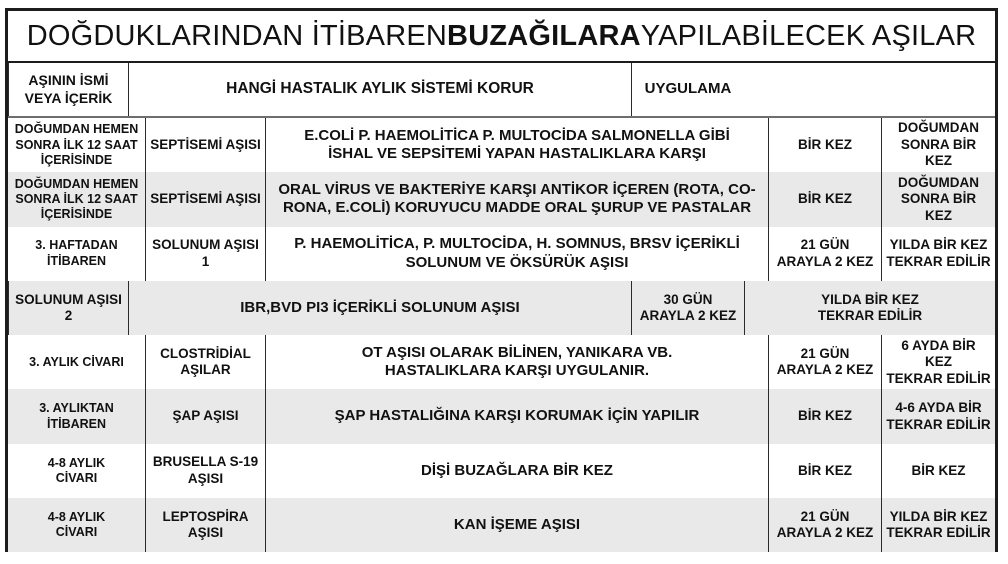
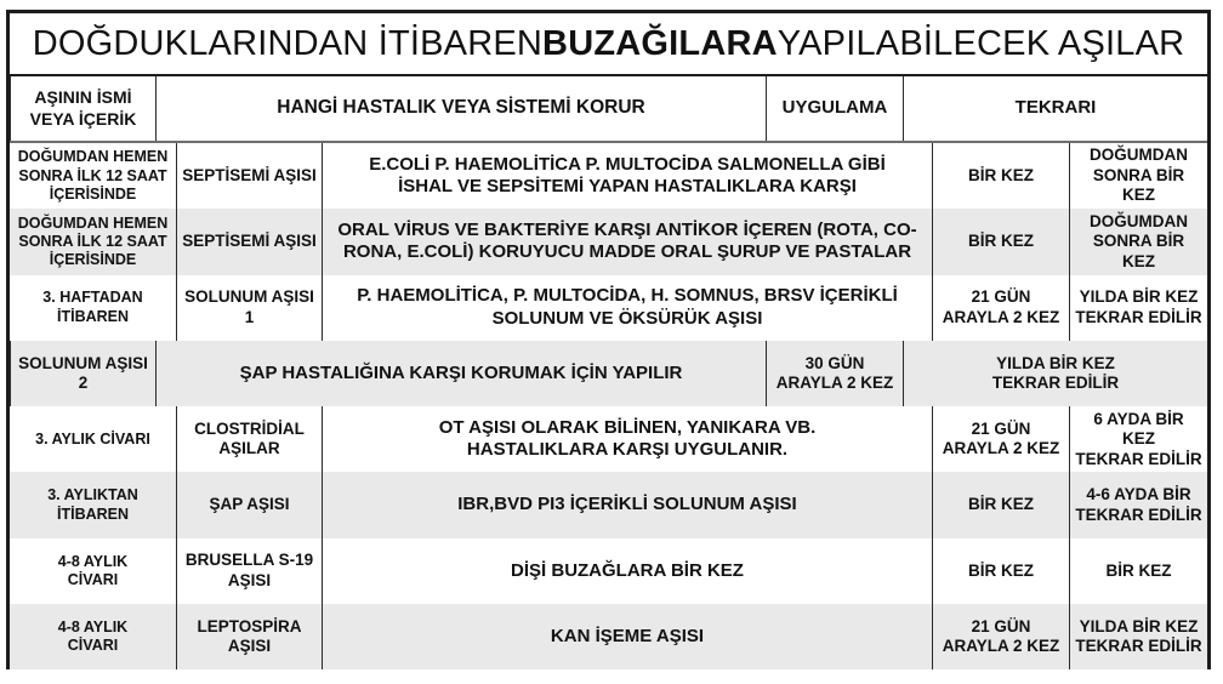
  DOĞDUKLARINDAN İTİBAREN
  BUZAĞILARA
  YAPILABİLECEK AŞILAR
  AŞININ İSMİ
  VEYA İÇERİK
- HANGİ HASTALIK AYLIK SİSTEMİ KORUR
+ HANGİ HASTALIK VEYA SİSTEMİ KORUR
  UYGULAMA
+ TEKRARI
  DOĞUMDAN HEMEN
  SONRA İLK 12 SAAT
  İÇERİSİNDE
  SEPTİSEMİ AŞISI
  E.COLİ P. HAEMOLİTİCA P. MULTOCİDA SALMONELLA GİBİ
  İSHAL VE SEPSİTEMİ YAPAN HASTALIKLARA KARŞI
  BİR KEZ
  DOĞUMDAN
  SONRA BİR KEZ
  DOĞUMDAN HEMEN
  SONRA İLK 12 SAAT
  İÇERİSİNDE
  SEPTİSEMİ AŞISI
  ORAL VİRUS VE BAKTERİYE KARŞI ANTİKOR İÇEREN (ROTA, CO-
  RONA, E.COLİ) KORUYUCU MADDE ORAL ŞURUP VE PASTALAR
  BİR KEZ
  DOĞUMDAN
  SONRA BİR KEZ
  3. HAFTADAN
  İTİBAREN
  SOLUNUM AŞISI
  1
  P. HAEMOLİTİCA, P. MULTOCİDA, H. SOMNUS, BRSV İÇERİKLİ
  SOLUNUM VE ÖKSÜRÜK AŞISI
  21 GÜN
  ARAYLA 2 KEZ
  YILDA BİR KEZ
  TEKRAR EDİLİR
  SOLUNUM AŞISI
  2
- IBR,BVD PI3 İÇERİKLİ SOLUNUM AŞISI
+ ŞAP HASTALIĞINA KARŞI KORUMAK İÇİN YAPILIR
  30 GÜN
  ARAYLA 2 KEZ
  YILDA BİR KEZ
  TEKRAR EDİLİR
  3. AYLIK CİVARI
  CLOSTRİDİAL
  AŞILAR
  OT AŞISI OLARAK BİLİNEN, YANIKARA VB.
  HASTALIKLARA KARŞI UYGULANIR.
  21 GÜN
  ARAYLA 2 KEZ
  6 AYDA BİR KEZ
  TEKRAR EDİLİR
  3. AYLIKTAN
  İTİBAREN
  ŞAP AŞISI
- ŞAP HASTALIĞINA KARŞI KORUMAK İÇİN YAPILIR
+ IBR,BVD PI3 İÇERİKLİ SOLUNUM AŞISI
  BİR KEZ
  4-6 AYDA BİR
  TEKRAR EDİLİR
  4-8 AYLIK
  CİVARI
  BRUSELLA S-19
  AŞISI
  DİŞİ BUZAĞLARA BİR KEZ
  BİR KEZ
  BİR KEZ
  4-8 AYLIK
  CİVARI
  LEPTOSPİRA
  AŞISI
  KAN İŞEME AŞISI
  21 GÜN
  ARAYLA 2 KEZ
  YILDA BİR KEZ
  TEKRAR EDİLİR
